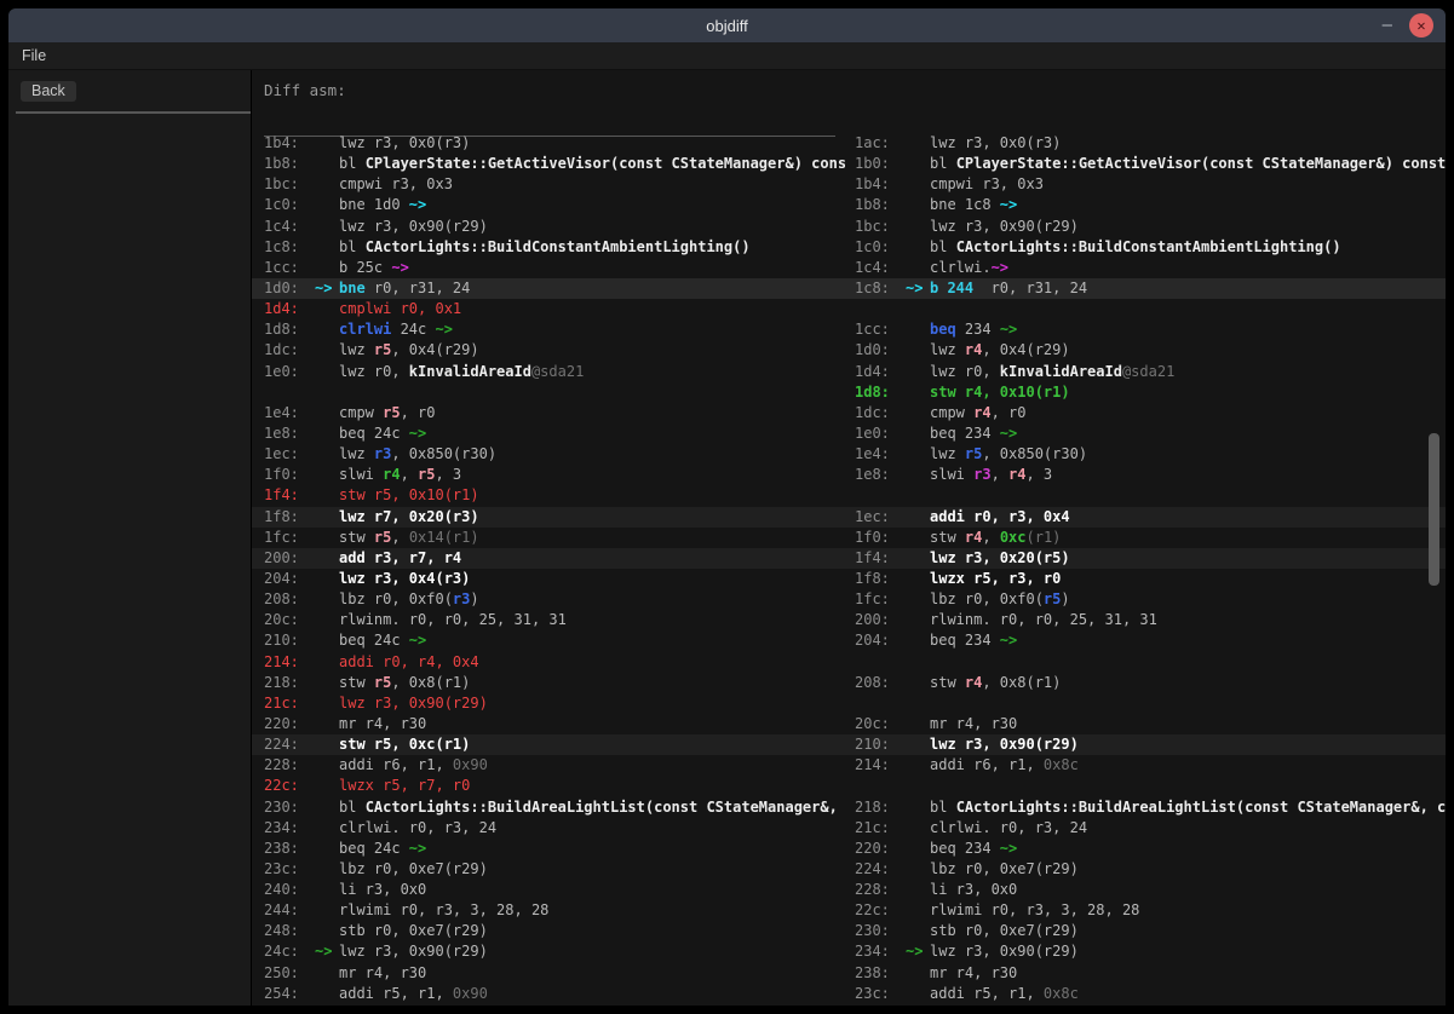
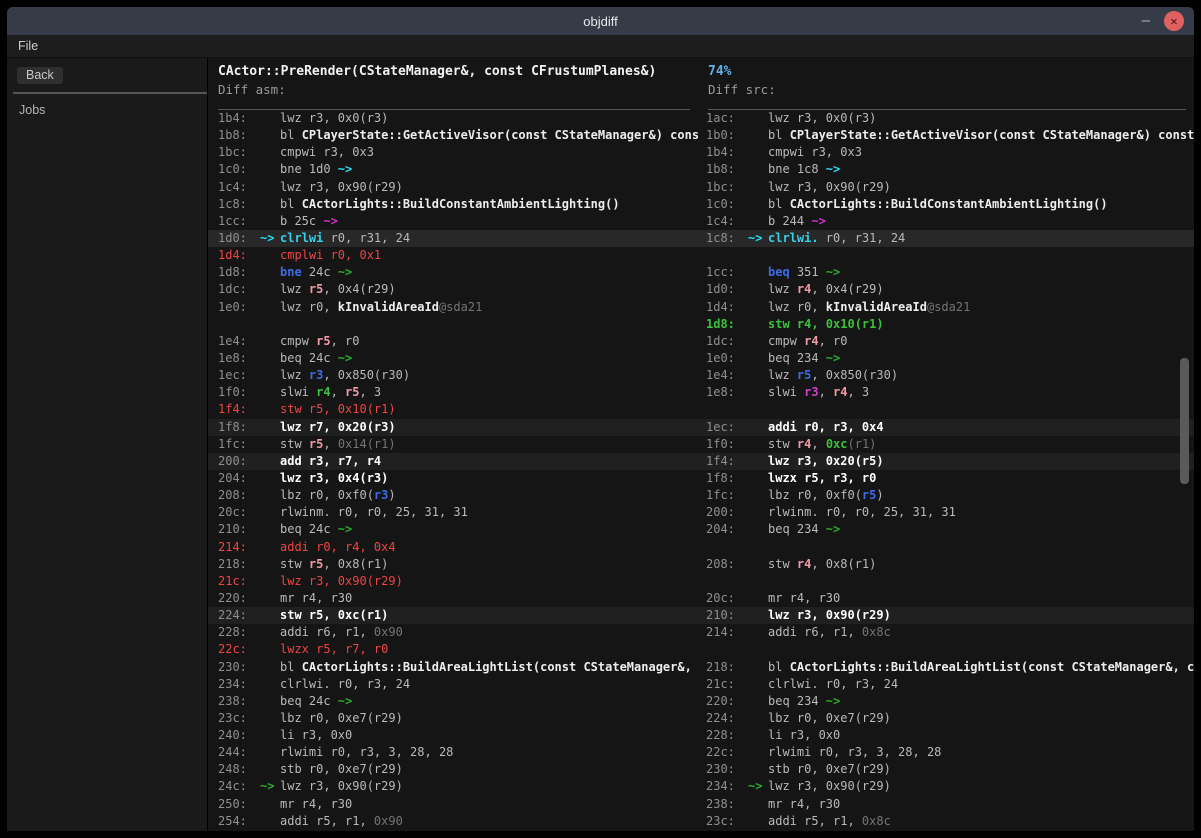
  objdiff
  –
  ✕
  File
  Back
+ Jobs
+ CActor::PreRender(CStateManager&, const CFrustumPlanes&)
  Diff asm:
+ 74%
+ Diff src:
  1b4:
  lwz r3, 0x0(r3)
  1ac:
  lwz r3, 0x0(r3)
  1b8:
  bl
  CPlayerState::GetActiveVisor(const CStateManager&) cons
  1b0:
  bl
  CPlayerState::GetActiveVisor(const CStateManager&) const
  1bc:
  cmpwi r3, 0x3
  1b4:
  cmpwi r3, 0x3
  1c0:
  bne 1d0
  ~>
  1b8:
  bne 1c8
  ~>
  1c4:
  lwz r3, 0x90(r29)
  1bc:
  lwz r3, 0x90(r29)
  1c8:
  bl
  CActorLights::BuildConstantAmbientLighting()
  1c0:
  bl
  CActorLights::BuildConstantAmbientLighting()
  1cc:
  b 25c
  ~>
  1c4:
- clrlwi.
+ b 244
  ~>
  1d0:
  ~>
- bne
+ clrlwi
  r0, r31, 24
  1c8:
  ~>
- b 244
+ clrlwi.
  r0, r31, 24
  1d4:
  cmplwi r0, 0x1
  1d8:
- clrlwi
+ bne
  24c
  ~>
  1cc:
  beq
- 234
+ 351
  ~>
  1dc:
  lwz
  r5
  , 0x4(r29)
  1d0:
  lwz
  r4
  , 0x4(r29)
  1e0:
  lwz r0,
  kInvalidAreaId
  @sda21
  1d4:
  lwz r0,
  kInvalidAreaId
  @sda21
  1d8:
  stw r4, 0x10(r1)
  1e4:
  cmpw
  r5
  , r0
  1dc:
  cmpw
  r4
  , r0
  1e8:
  beq 24c
  ~>
  1e0:
  beq 234
  ~>
  1ec:
  lwz
  r3
  , 0x850(r30)
  1e4:
  lwz
  r5
  , 0x850(r30)
  1f0:
  slwi
  r4
  ,
  r5
  , 3
  1e8:
  slwi
  r3
  ,
  r4
  , 3
  1f4:
  stw r5, 0x10(r1)
  1f8:
  lwz r7, 0x20(r3)
  1ec:
  addi r0, r3, 0x4
  1fc:
  stw
  r5
  ,
  0x14(r1)
  1f0:
  stw
  r4
  ,
  0xc
  (r1)
  200:
  add r3, r7, r4
  1f4:
  lwz r3, 0x20(r5)
  204:
  lwz r3, 0x4(r3)
  1f8:
  lwzx r5, r3, r0
  208:
  lbz r0, 0xf0(
  r3
  )
  1fc:
  lbz r0, 0xf0(
  r5
  )
  20c:
  rlwinm. r0, r0, 25, 31, 31
  200:
  rlwinm. r0, r0, 25, 31, 31
  210:
  beq 24c
  ~>
  204:
  beq 234
  ~>
  214:
  addi r0, r4, 0x4
  218:
  stw
  r5
  , 0x8(r1)
  208:
  stw
  r4
  , 0x8(r1)
  21c:
  lwz r3, 0x90(r29)
  220:
  mr r4, r30
  20c:
  mr r4, r30
  224:
  stw r5, 0xc(r1)
  210:
  lwz r3, 0x90(r29)
  228:
  addi r6, r1,
  0x90
  214:
  addi r6, r1,
  0x8c
  22c:
  lwzx r5, r7, r0
  230:
  bl
  CActorLights::BuildAreaLightList(const CStateManager&,
  218:
  bl
  CActorLights::BuildAreaLightList(const CStateManager&, c
  234:
  clrlwi. r0, r3, 24
  21c:
  clrlwi. r0, r3, 24
  238:
  beq 24c
  ~>
  220:
  beq 234
  ~>
  23c:
  lbz r0, 0xe7(r29)
  224:
  lbz r0, 0xe7(r29)
  240:
  li r3, 0x0
  228:
  li r3, 0x0
  244:
  rlwimi r0, r3, 3, 28, 28
  22c:
  rlwimi r0, r3, 3, 28, 28
  248:
  stb r0, 0xe7(r29)
  230:
  stb r0, 0xe7(r29)
  24c:
  ~>
  lwz r3, 0x90(r29)
  234:
  ~>
  lwz r3, 0x90(r29)
  250:
  mr r4, r30
  238:
  mr r4, r30
  254:
  addi r5, r1,
  0x90
  23c:
  addi r5, r1,
  0x8c
